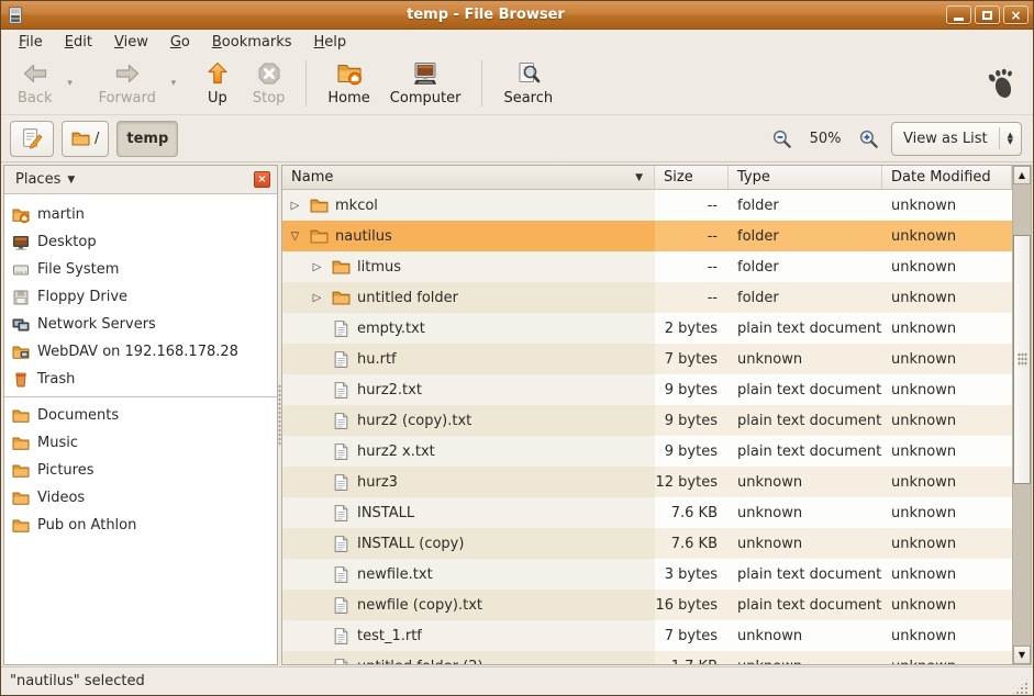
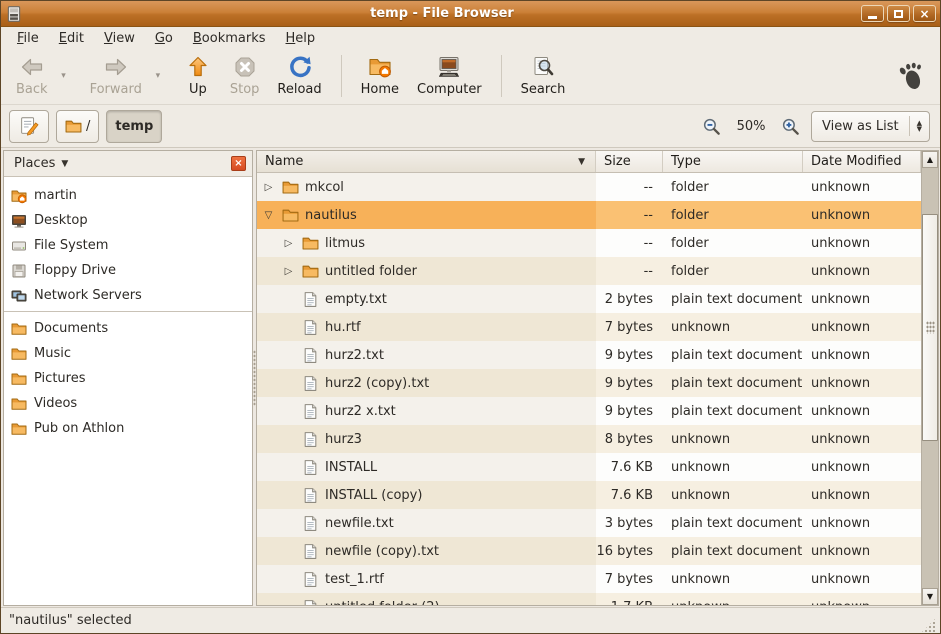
  temp - File Browser
  ×
  File
  Edit
  View
  Go
  Bookmarks
  Help
  Back
  ▾
  Forward
  ▾
  Up
  Stop
+ Reload
  Home
  Computer
  Search
  /
  temp
  50%
  View as List
  ▲
  ▼
  Places
  ▼
  ×
  martin
  Desktop
  File System
  Floppy Drive
  Network Servers
- WebDAV on 192.168.178.28
- Trash
  Documents
  Music
  Pictures
  Videos
  Pub on Athlon
  Name
  ▼
  Size
  Type
  Date Modified
  ▷
  mkcol
  --
  folder
  unknown
  ▽
  nautilus
  --
  folder
  unknown
  ▷
  litmus
  --
  folder
  unknown
  ▷
  untitled folder
  --
  folder
  unknown
  empty.txt
  2 bytes
  plain text document
  unknown
  hu.rtf
  7 bytes
  unknown
  unknown
  hurz2.txt
  9 bytes
  plain text document
  unknown
  hurz2 (copy).txt
  9 bytes
  plain text document
  unknown
  hurz2 x.txt
  9 bytes
  plain text document
  unknown
  hurz3
- 12 bytes
+ 8 bytes
  unknown
  unknown
  INSTALL
  7.6 KB
  unknown
  unknown
  INSTALL (copy)
  7.6 KB
  unknown
  unknown
  newfile.txt
  3 bytes
  plain text document
  unknown
  newfile (copy).txt
  16 bytes
  plain text document
  unknown
  test_1.rtf
  7 bytes
  unknown
  unknown
  ▲
  ▼
  "nautilus" selected
